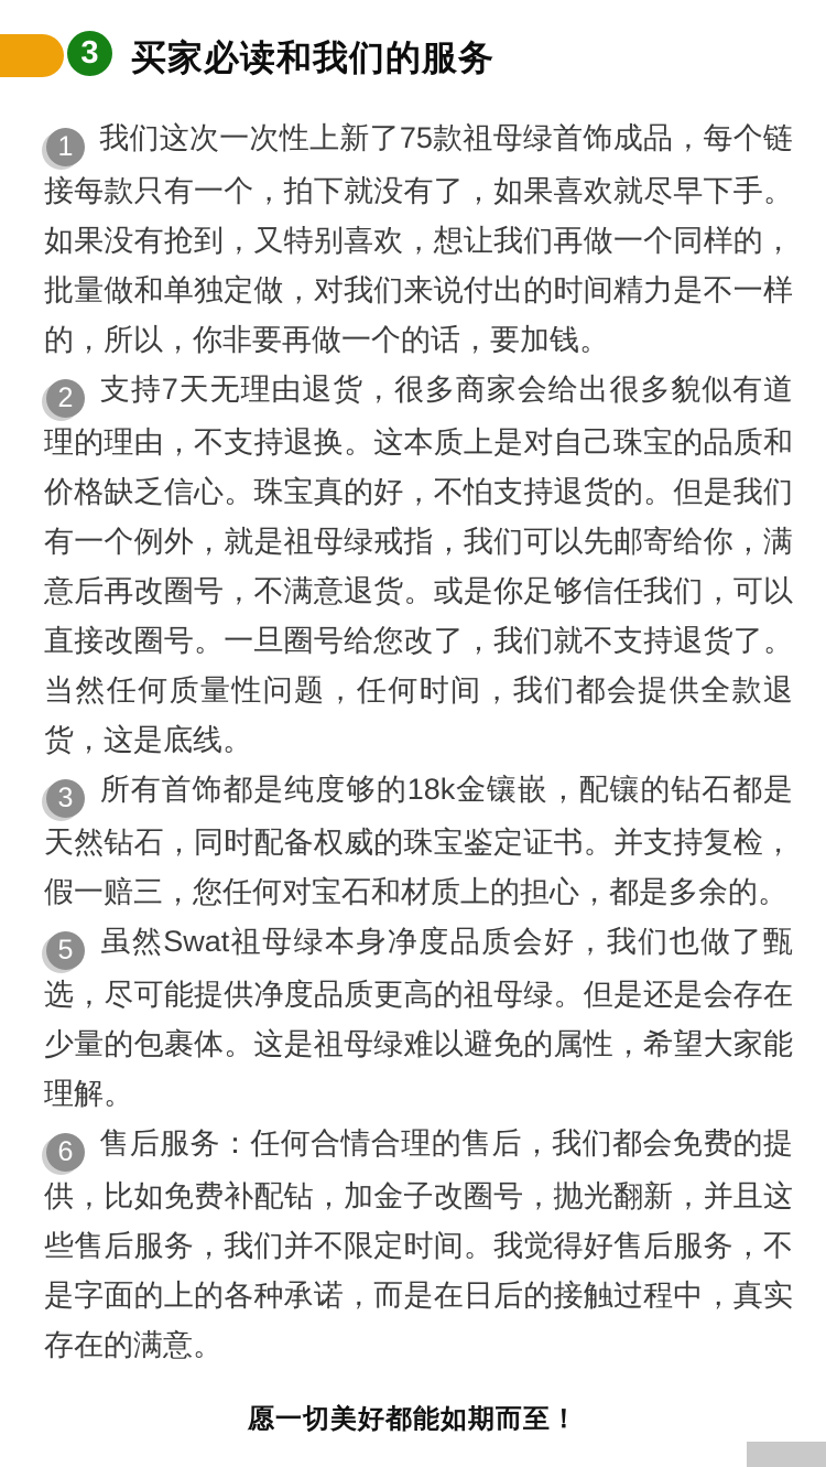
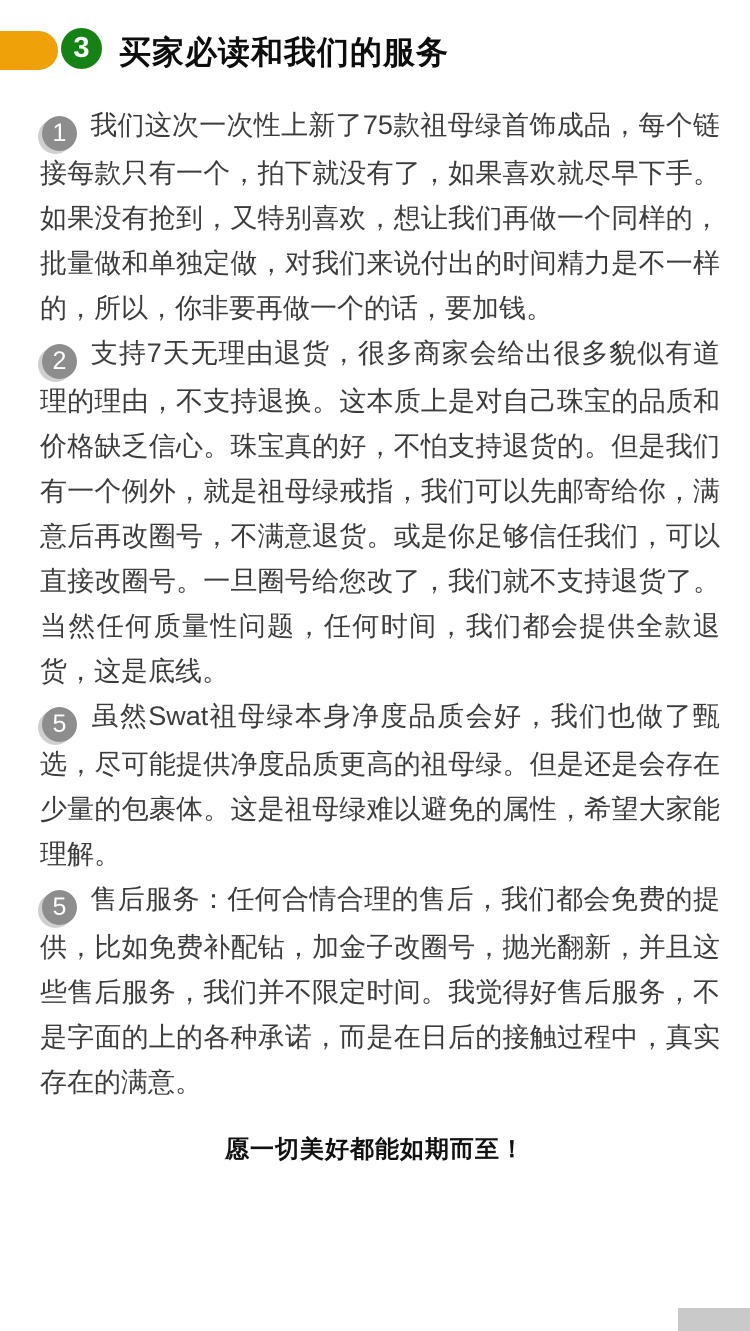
  3
  买家必读和我们的服务
  1 我们这次一次性上新了75款祖母绿首饰成品，每个链接每款只有一个，拍下就没有了，如果喜欢就尽早下手。如果没有抢到，又特别喜欢，想让我们再做一个同样的，批量做和单独定做，对我们来说付出的时间精力是不一样的，所以，你非要再做一个的话，要加钱。
  2 支持7天无理由退货，很多商家会给出很多貌似有道理的理由，不支持退换。这本质上是对自己珠宝的品质和价格缺乏信心。珠宝真的好，不怕支持退货的。但是我们有一个例外，就是祖母绿戒指，我们可以先邮寄给你，满意后再改圈号，不满意退货。或是你足够信任我们，可以直接改圈号。一旦圈号给您改了，我们就不支持退货了。当然任何质量性问题，任何时间，我们都会提供全款退货，这是底线。
- 3 所有首饰都是纯度够的18k金镶嵌，配镶的钻石都是天然钻石，同时配备权威的珠宝鉴定证书。并支持复检，假一赔三，您任何对宝石和材质上的担心，都是多余的。
  5 虽然Swat祖母绿本身净度品质会好，我们也做了甄选，尽可能提供净度品质更高的祖母绿。但是还是会存在少量的包裹体。这是祖母绿难以避免的属性，希望大家能理解。
- 6 售后服务：任何合情合理的售后，我们都会免费的提供，比如免费补配钻，加金子改圈号，抛光翻新，并且这些售后服务，我们并不限定时间。我觉得好售后服务，不是字面的上的各种承诺，而是在日后的接触过程中，真实存在的满意。
+ 5 售后服务：任何合情合理的售后，我们都会免费的提供，比如免费补配钻，加金子改圈号，抛光翻新，并且这些售后服务，我们并不限定时间。我觉得好售后服务，不是字面的上的各种承诺，而是在日后的接触过程中，真实存在的满意。
  愿一切美好都能如期而至！
